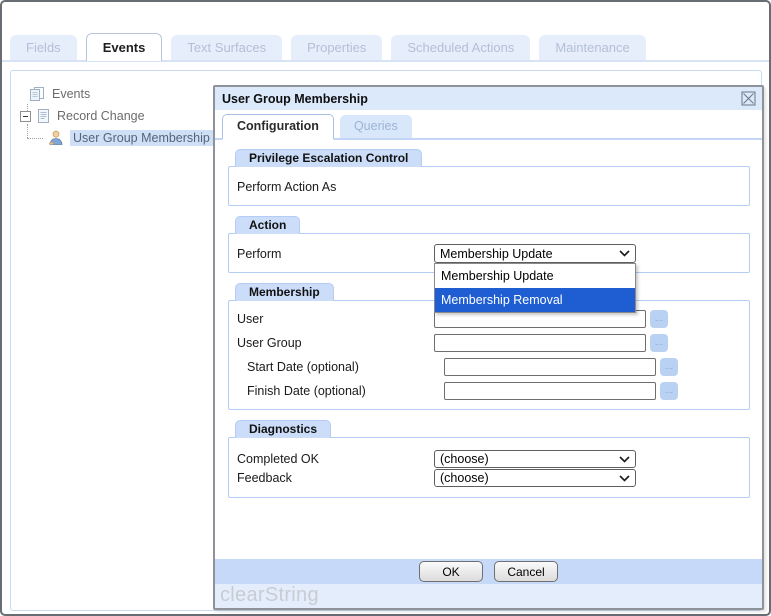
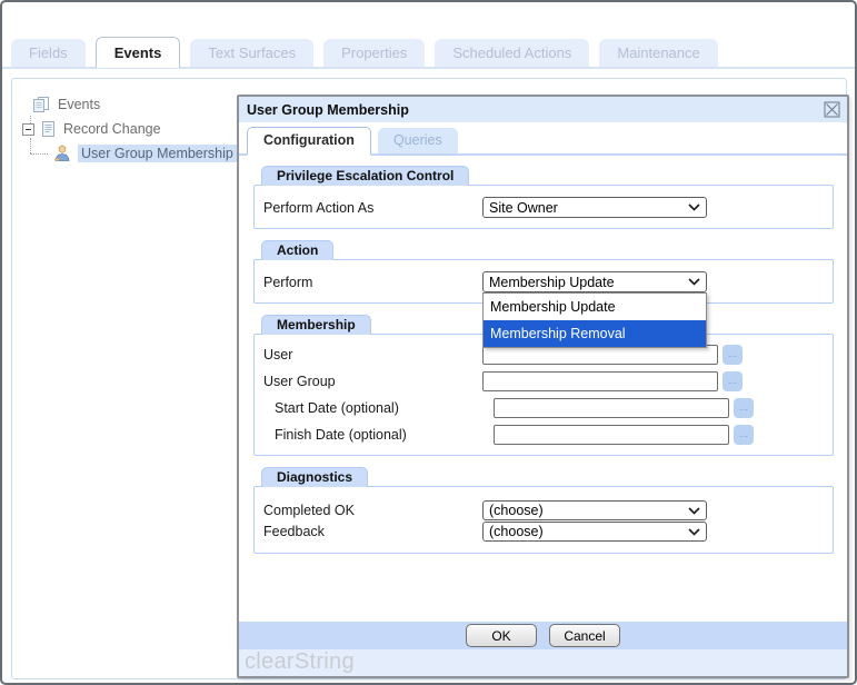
  Fields
  Events
  Text Surfaces
  Properties
  Scheduled Actions
  Maintenance
  Events
  Record Change
  User Group Membership
  User Group Membership
  Configuration
  Queries
  Privilege Escalation Control
  Perform Action As
+ Site Owner
  Action
  Perform
  Membership Update
  Membership Update
  Membership Removal
  Membership
  User
  ...
  User Group
  ...
  Start Date (optional)
  ...
  Finish Date (optional)
  ...
  Diagnostics
  Completed OK
  (choose)
  Feedback
  (choose)
  OK
  Cancel
  clearString
